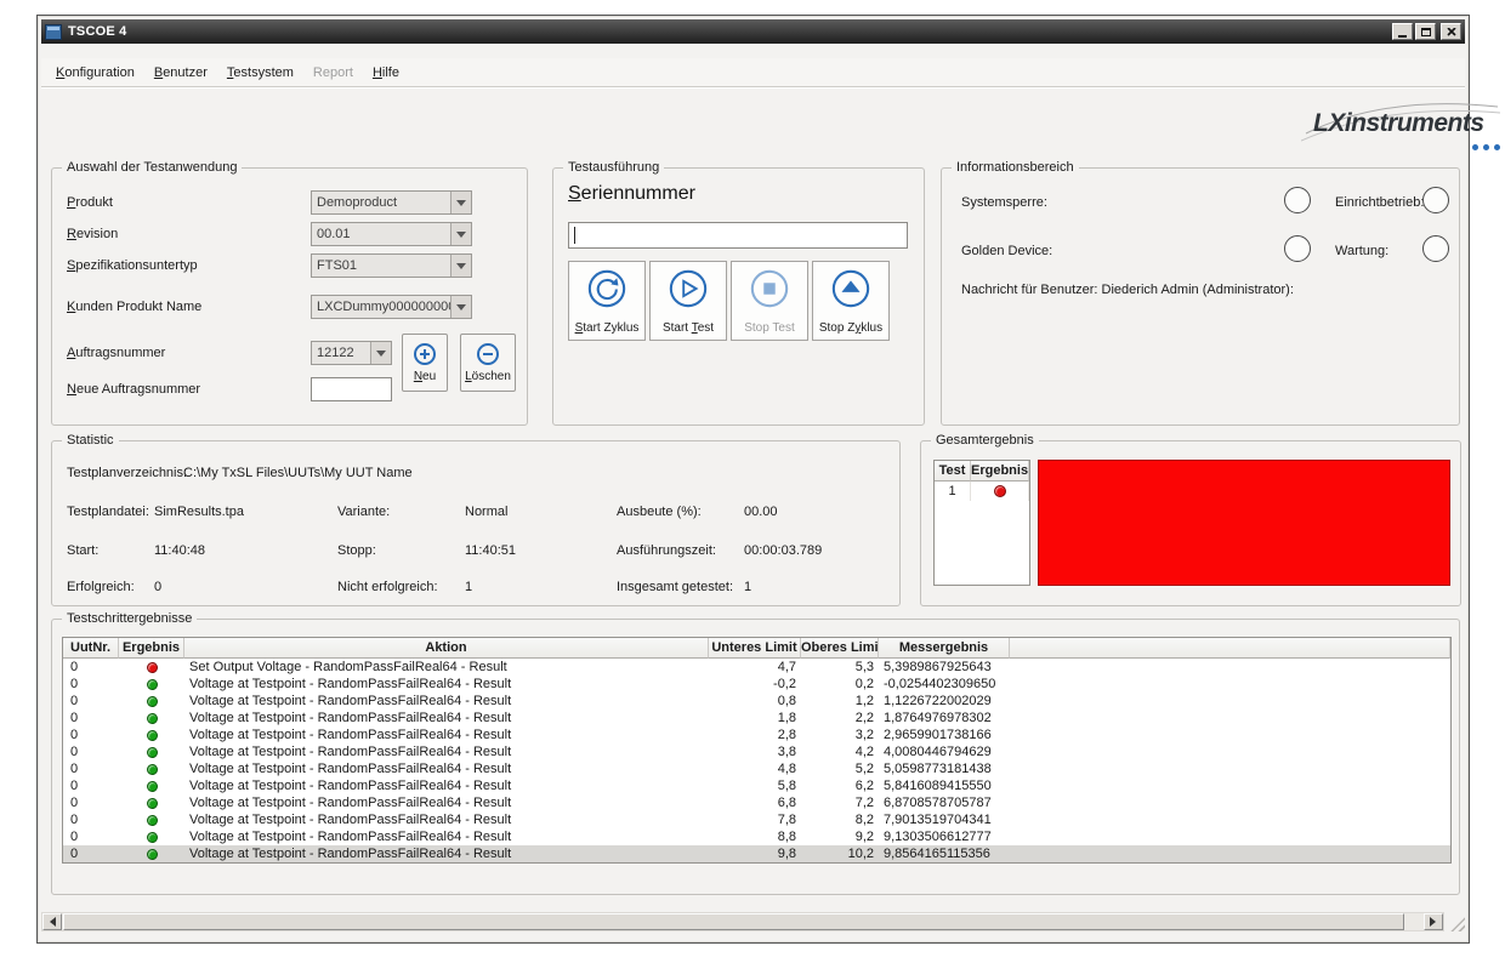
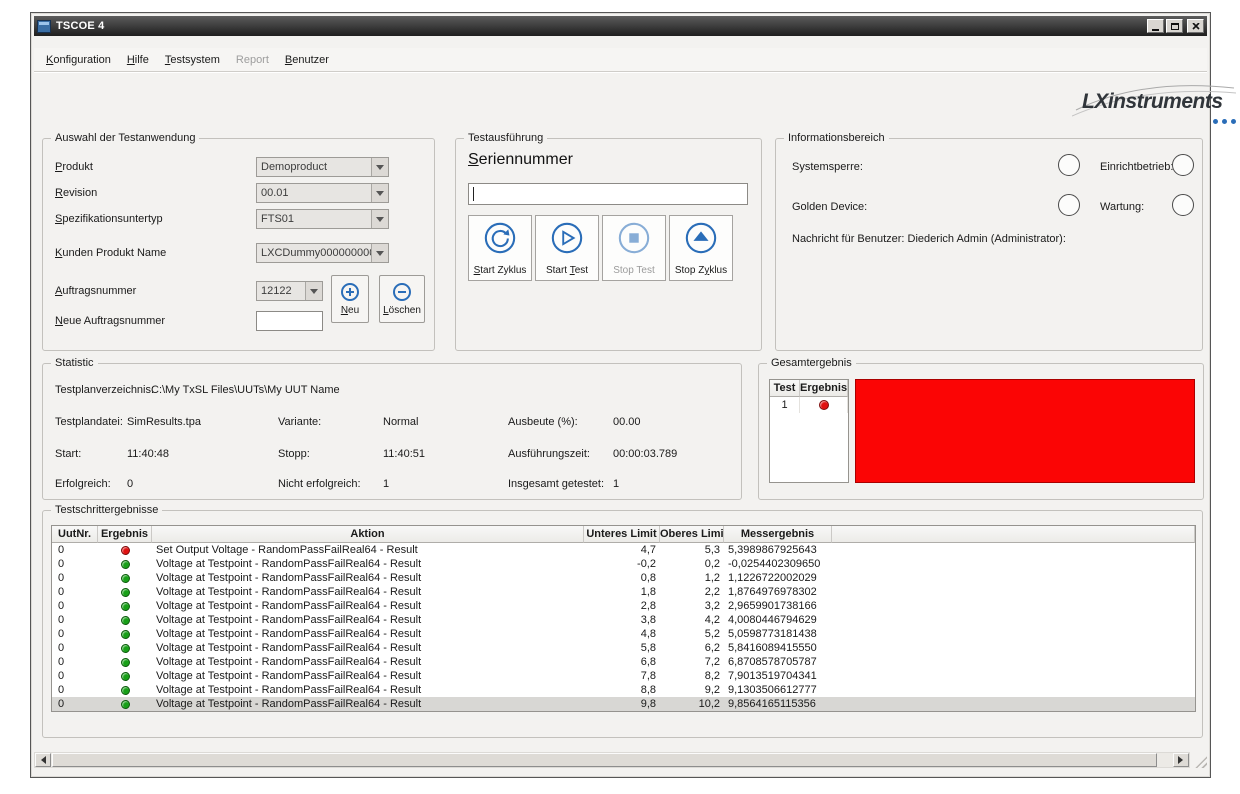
  TSCOE 4
  Konfiguration
- Benutzer
+ Hilfe
  Testsystem
  Report
- Hilfe
+ Benutzer
  LXinstruments
  Auswahl der Testanwendung
  Produkt
  Demoproduct
  Revision
  00.01
  Spezifikationsuntertyp
  FTS01
  Kunden Produkt Name
  LXCDummy00000000
  Auftragsnummer
  12122
  Neu
  Löschen
  Neue Auftragsnummer
  Testausführung
  Seriennummer
  Start Zyklus
  Start Test
  Stop Test
  Stop Zyklus
  Informationsbereich
  Systemsperre:
  Einrichtbetrieb
  Golden Device:
  Wartung:
  Nachricht für Benutzer: Diederich Admin (Administrator):
  Statistic
  Testplanverzeichnis:
  C:\My TxSL Files\UUTs\My UUT Name
  Testplandatei:
  SimResults.tpa
  Variante:
  Normal
  Ausbeute (%):
  00.00
  Start:
  11:40:48
  Stopp:
  11:40:51
  Ausführungszeit:
  00:00:03.789
  Erfolgreich:
  0
  Nicht erfolgreich:
  1
  Insgesamt getestet:
  1
  Gesamtergebnis
  Test
  Ergebnis
  1
  Testschrittergebnisse
  UutNr.
  Ergebnis
  Aktion
  Unteres Limit
  Oberes Limi
  Messergebnis
  0
  Set Output Voltage - RandomPassFailReal64 - Result
  4,7
  5,3
  5,3989867925643
  0
  Voltage at Testpoint - RandomPassFailReal64 - Result
  -0,2
  0,2
  -0,0254402309650
  0
  Voltage at Testpoint - RandomPassFailReal64 - Result
  0,8
  1,2
  1,1226722002029
  0
  Voltage at Testpoint - RandomPassFailReal64 - Result
  1,8
  2,2
  1,8764976978302
  0
  Voltage at Testpoint - RandomPassFailReal64 - Result
  2,8
  3,2
  2,9659901738166
  0
  Voltage at Testpoint - RandomPassFailReal64 - Result
  3,8
  4,2
  4,0080446794629
  0
  Voltage at Testpoint - RandomPassFailReal64 - Result
  4,8
  5,2
  5,0598773181438
  0
  Voltage at Testpoint - RandomPassFailReal64 - Result
  5,8
  6,2
  5,8416089415550
  0
  Voltage at Testpoint - RandomPassFailReal64 - Result
  6,8
  7,2
  6,8708578705787
  0
  Voltage at Testpoint - RandomPassFailReal64 - Result
  7,8
  8,2
  7,9013519704341
  0
  Voltage at Testpoint - RandomPassFailReal64 - Result
  8,8
  9,2
  9,1303506612777
  0
  Voltage at Testpoint - RandomPassFailReal64 - Result
  9,8
  10,2
  9,8564165115356
